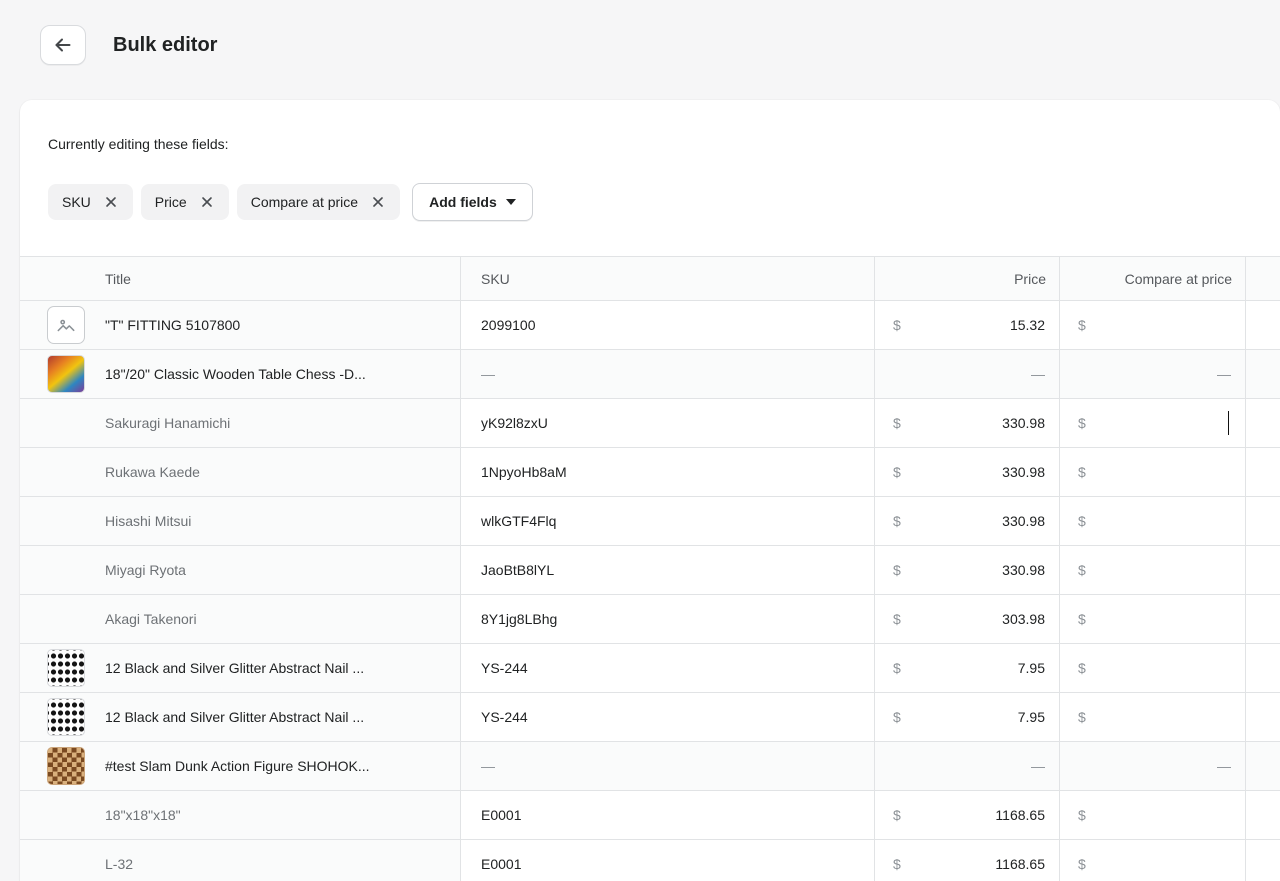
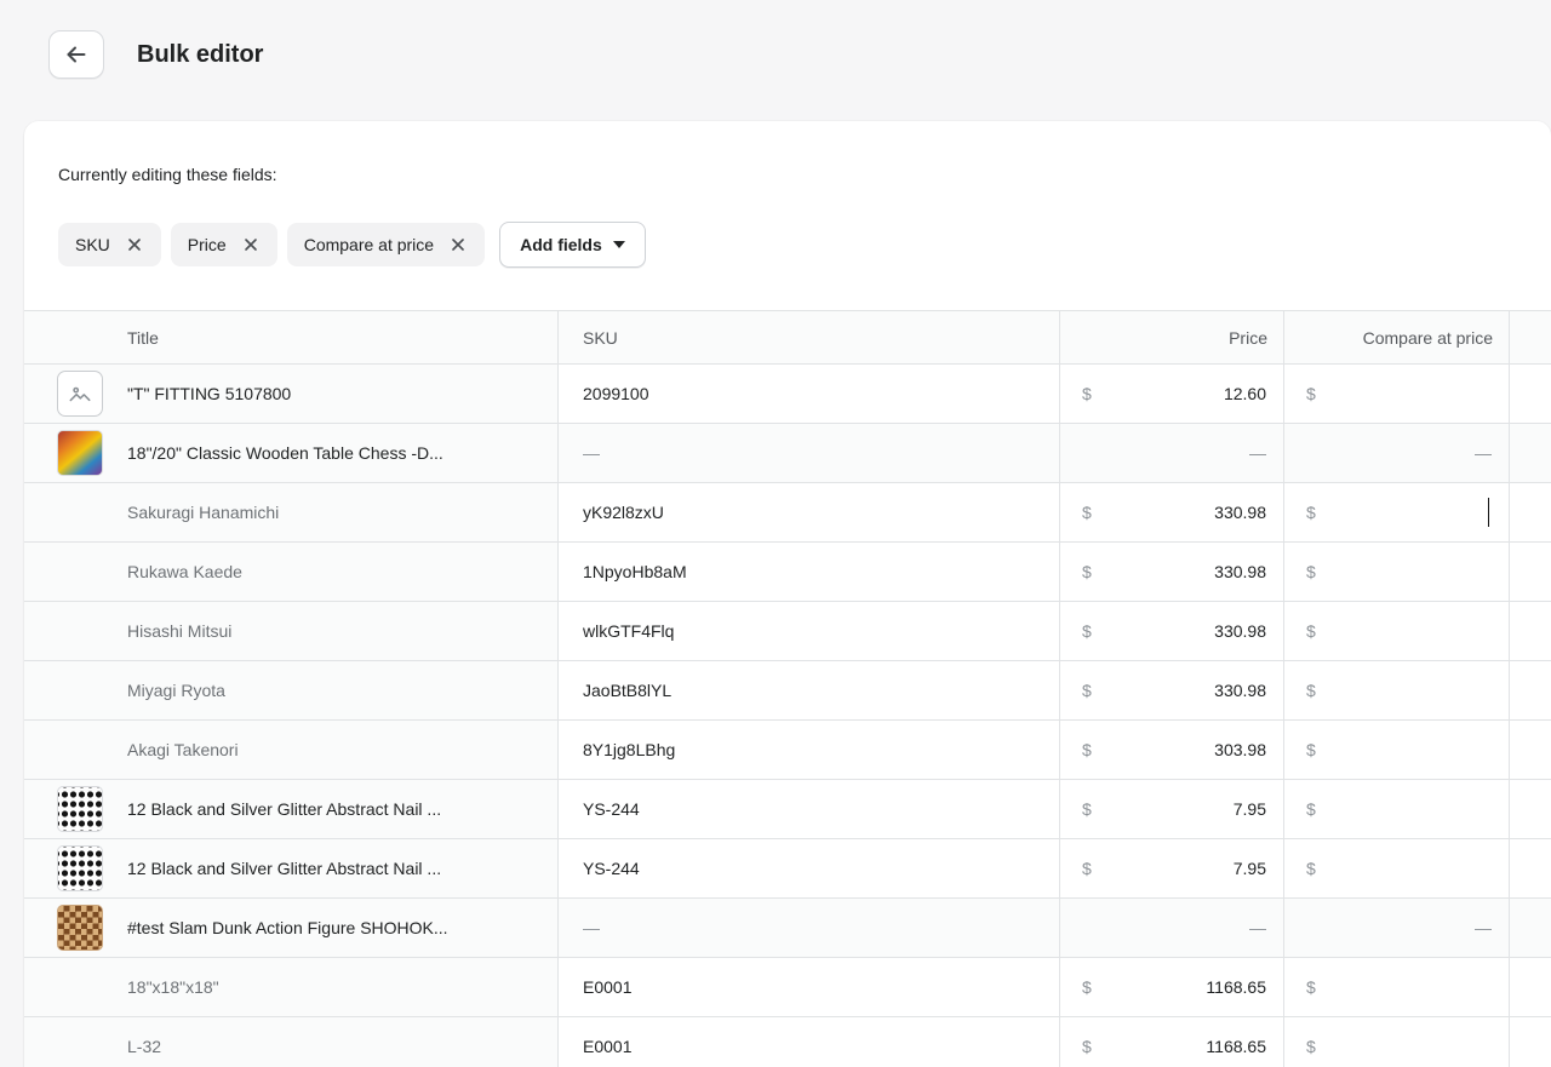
  Bulk editor
  Currently editing these fields:
  SKU
  Price
  Compare at price
  Add fields
  Title
  SKU
  Price
  Compare at price
  "T" FITTING 5107800
  2099100
  $
- 15.32
+ 12.60
  $
  18"/20" Classic Wooden Table Chess -D...
  —
  —
  —
  Sakuragi Hanamichi
  yK92l8zxU
  $
  330.98
  $
  Rukawa Kaede
  1NpyoHb8aM
  $
  330.98
  $
  Hisashi Mitsui
  wlkGTF4Flq
  $
  330.98
  $
  Miyagi Ryota
  JaoBtB8lYL
  $
  330.98
  $
  Akagi Takenori
  8Y1jg8LBhg
  $
  303.98
  $
  12 Black and Silver Glitter Abstract Nail ...
  YS-244
  $
  7.95
  $
  12 Black and Silver Glitter Abstract Nail ...
  YS-244
  $
  7.95
  $
  #test Slam Dunk Action Figure SHOHOK...
  —
  —
  —
  18"x18"x18"
  E0001
  $
  1168.65
  $
  L-32
  E0001
  $
  1168.65
  $
